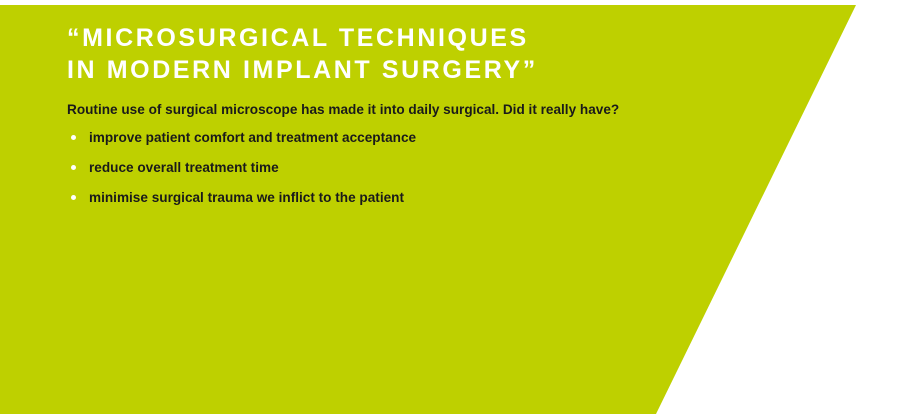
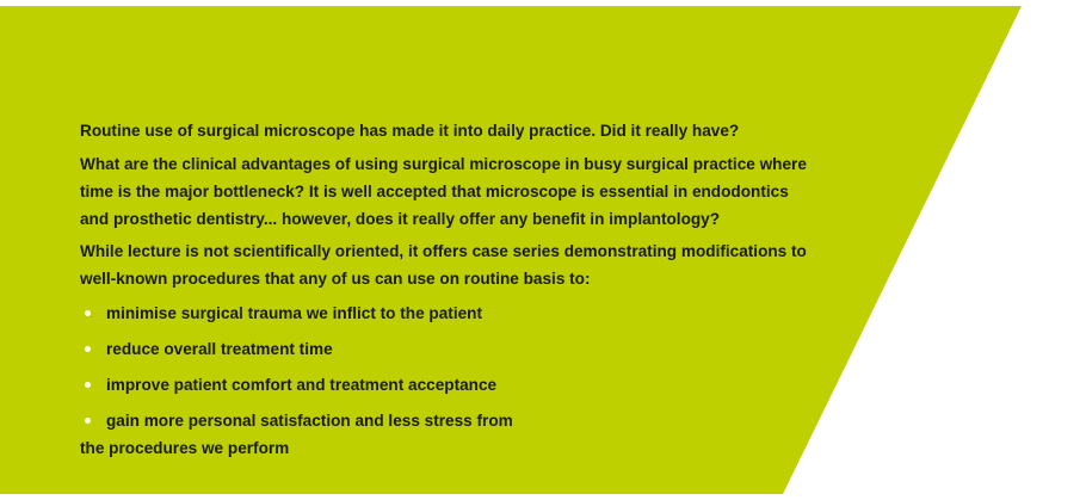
- “MICROSURGICAL TECHNIQUES
- IN MODERN IMPLANT SURGERY”
- Routine use of surgical microscope has made it into daily surgical. Did it really have?
+ Routine use of surgical microscope has made it into daily practice. Did it really have?
+ What are the clinical advantages of using surgical microscope in busy surgical practice where time is the major bottleneck? It is well accepted that microscope is essential in endodontics and prosthetic dentistry... however, does it really offer any benefit in implantology?
+ While lecture is not scientifically oriented, it offers case series demonstrating modifications to well-known procedures that any of us can use on routine basis to:
- improve patient comfort and treatment acceptance
+ minimise surgical trauma we inflict to the patient
  reduce overall treatment time
- minimise surgical trauma we inflict to the patient
+ improve patient comfort and treatment acceptance
+ gain more personal satisfaction and less stress from
+ the procedures we perform
